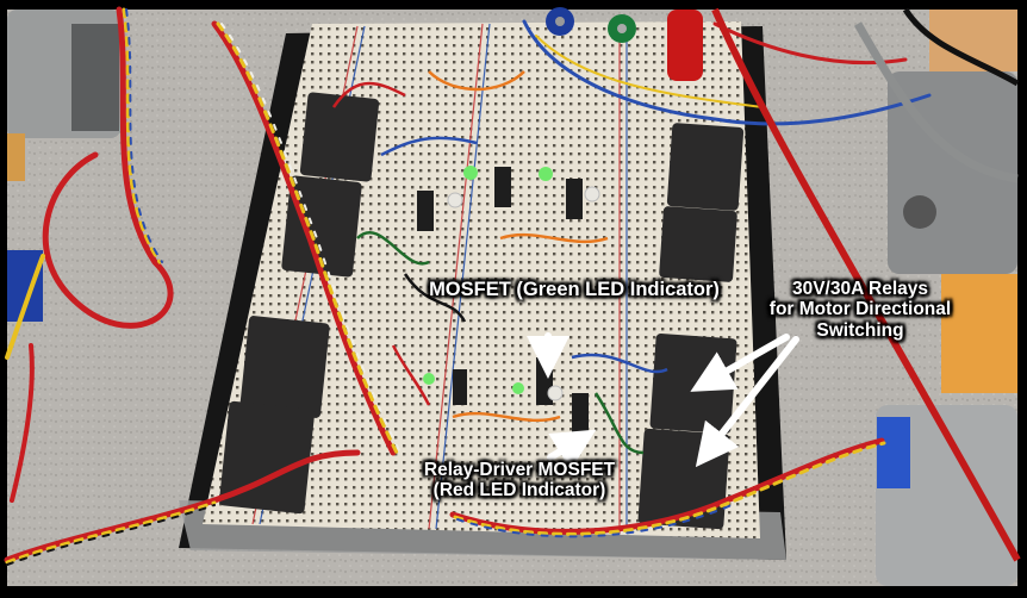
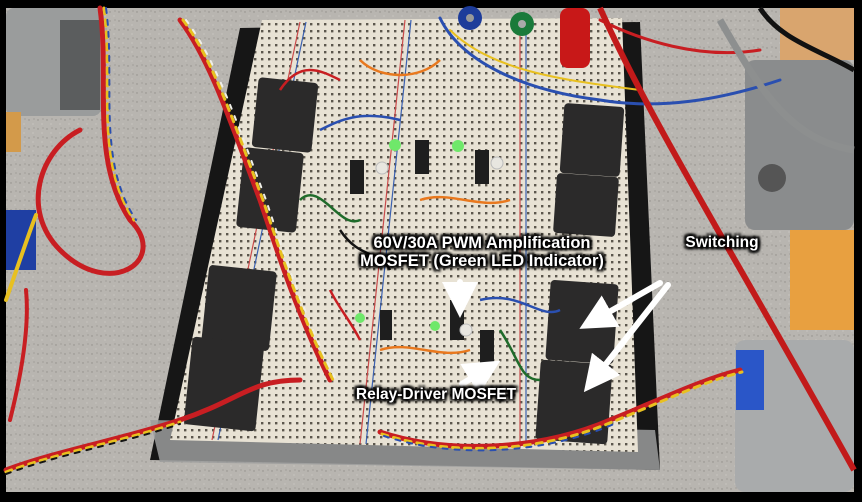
+ 60V/30A PWM Amplification
  MOSFET (Green LED Indicator)
- 30V/30A Relays
- for Motor Directional
  Switching
  Relay-Driver MOSFET
- (Red LED Indicator)
